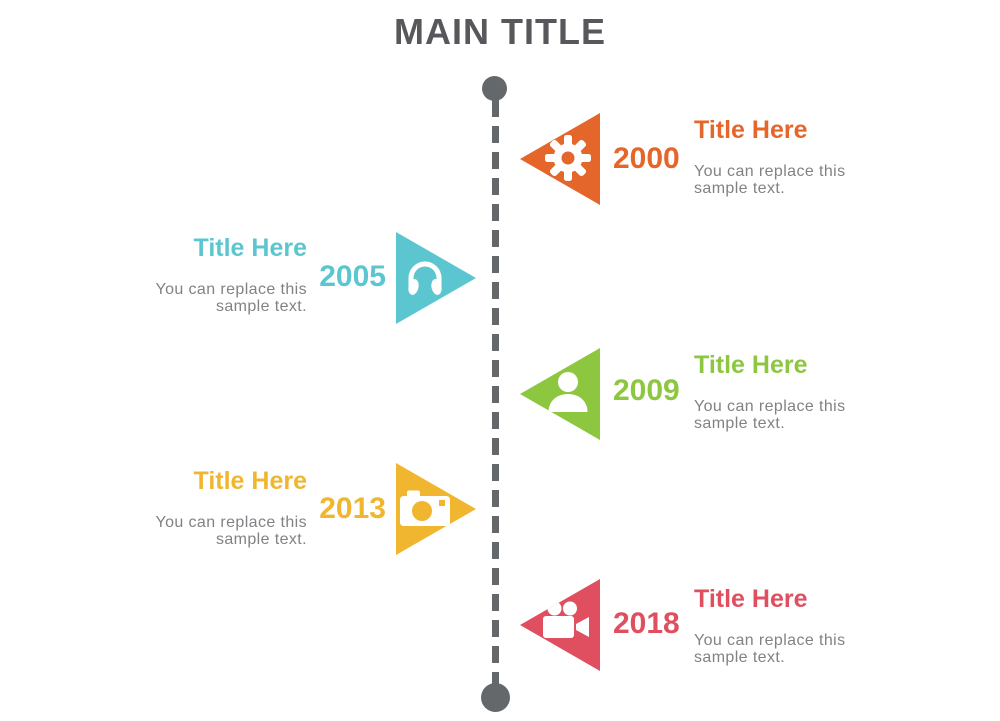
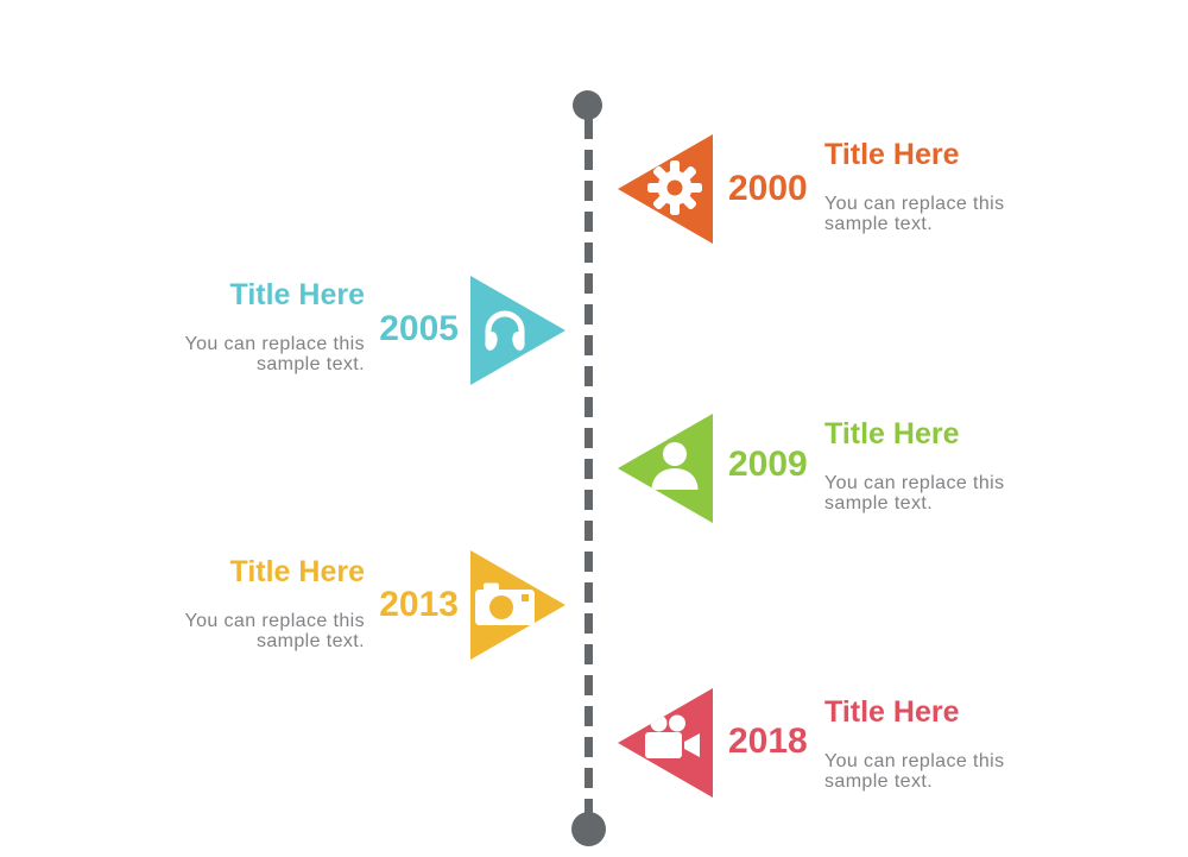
- MAIN TITLE
  2000
  Title Here
  You can replace this sample text.
  2005
  Title Here
  You can replace this sample text.
  2009
  Title Here
  You can replace this sample text.
  2013
  Title Here
  You can replace this sample text.
  2018
  Title Here
  You can replace this sample text.
